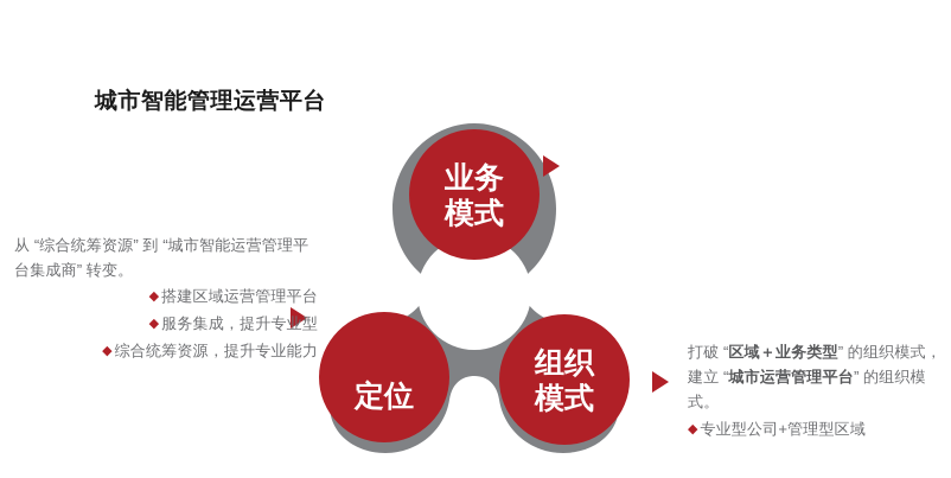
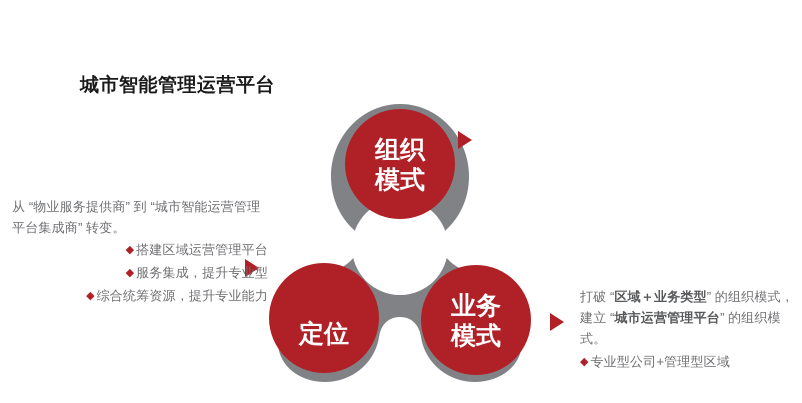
  城市智能管理运营平台
- 业务
+ 组织
  模式
  定位
- 组织
+ 业务
  模式
- 从 “综合统筹资源” 到 “城市智能运营管理平台集成商” 转变。
+ 从 “物业服务提供商” 到 “城市智能运营管理平台集成商” 转变。
  ◆ 搭建区域运营管理平台
  ◆ 服务集成，提升专业型
  ◆ 综合统筹资源，提升专业能力
  打破 “区域＋业务类型” 的组织模式，建立 “城市运营管理平台” 的组织模式。
  ◆ 专业型公司+管理型区域
